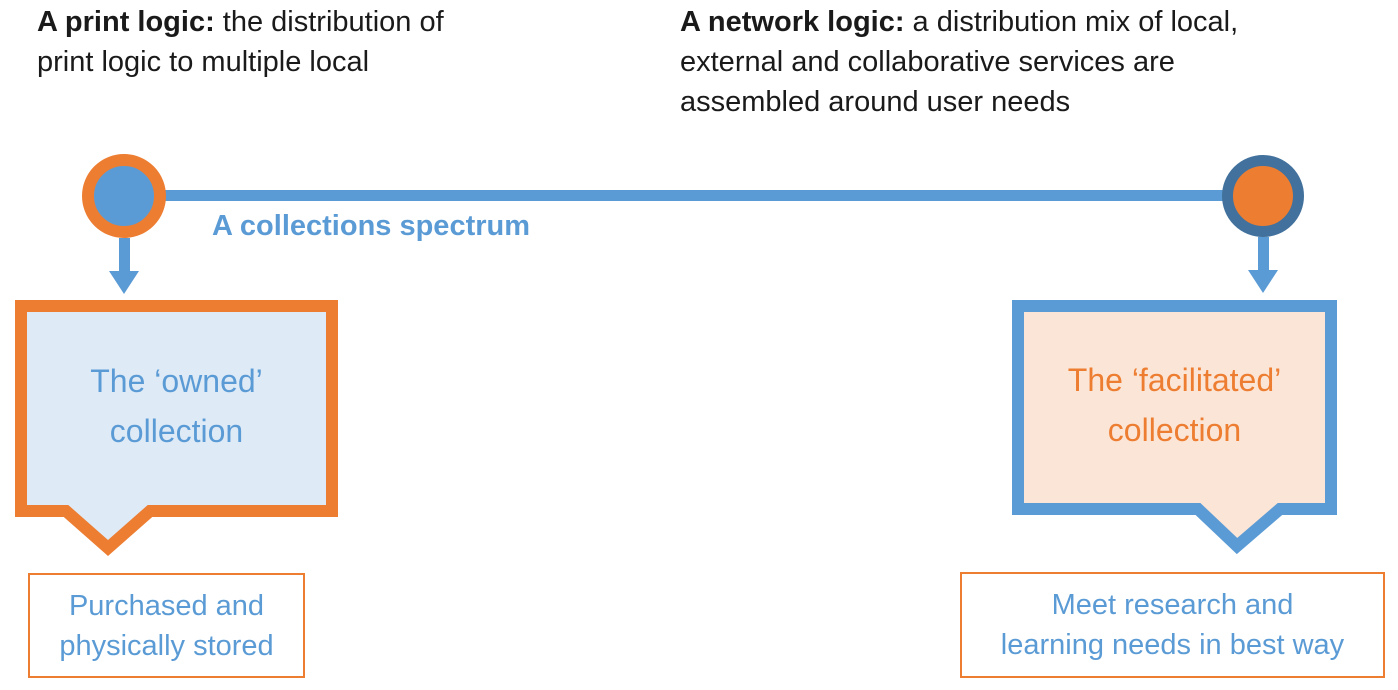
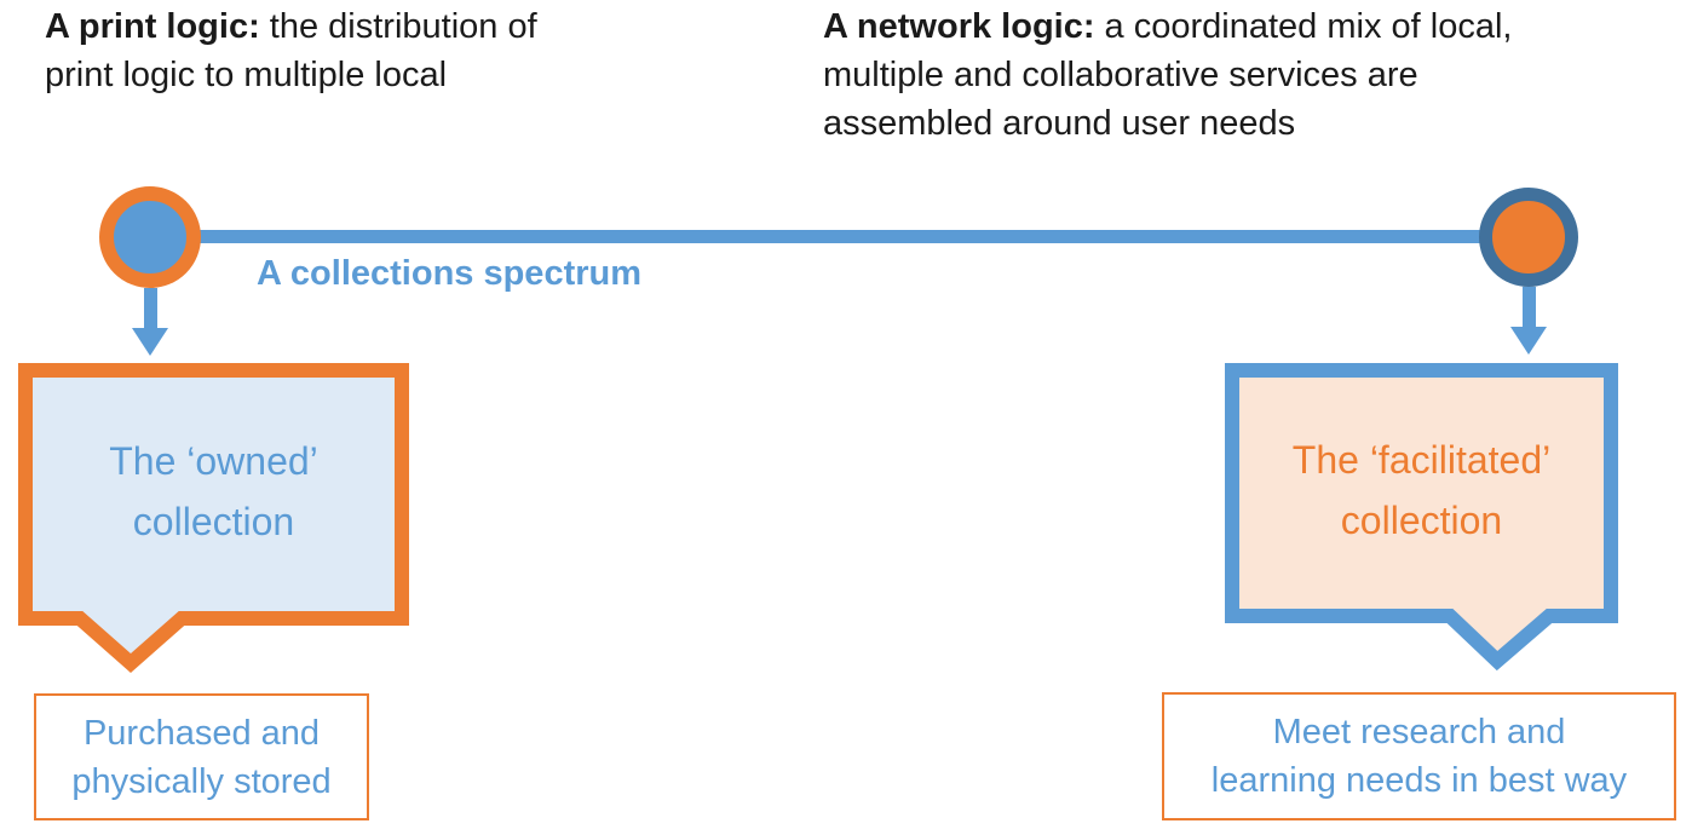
  A print logic: the distribution of
  print logic to multiple local
- A network logic: a distribution mix of local,
+ A network logic: a coordinated mix of local,
- external and collaborative services are
+ multiple and collaborative services are
  assembled around user needs
  A collections spectrum
  The ‘owned’
  collection
  The ‘facilitated’
  collection
  Purchased and
  physically stored
  Meet research and
  learning needs in best way
